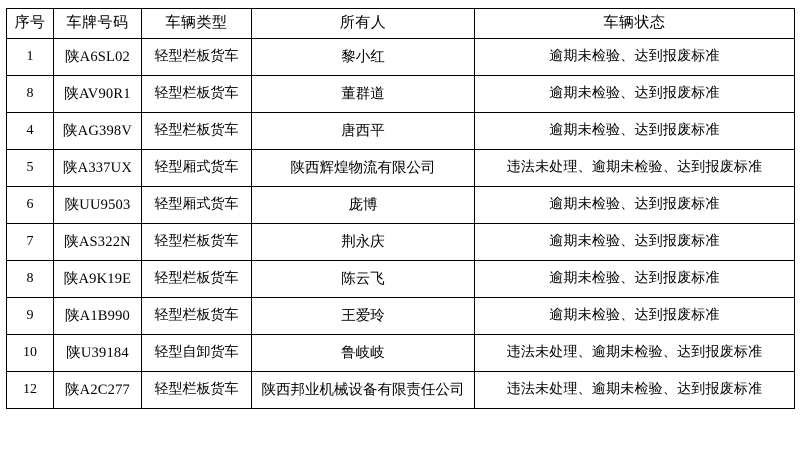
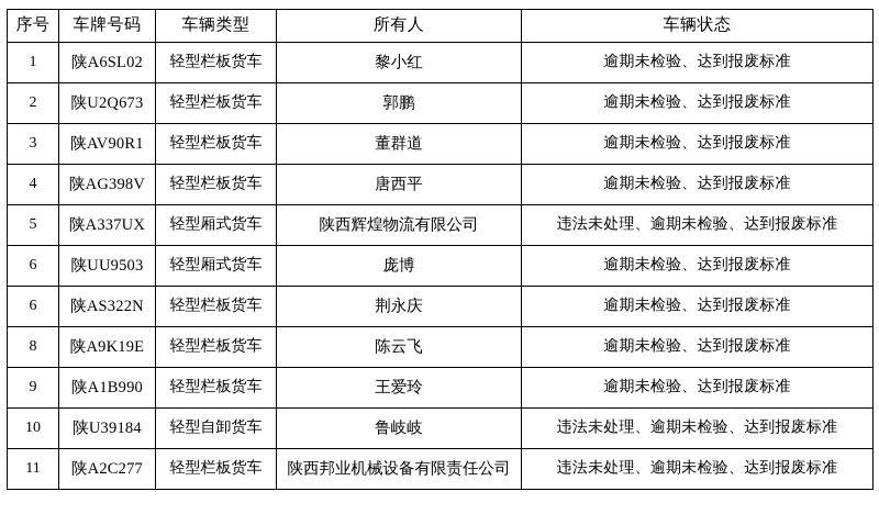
  序号	车牌号码	车辆类型	所有人	车辆状态
  1	陕A6SL02	轻型栏板货车	黎小红	逾期未检验、达到报废标准
+ 2	陕U2Q673	轻型栏板货车	郭鹏	逾期未检验、达到报废标准
- 8	陕AV90R1	轻型栏板货车	董群道	逾期未检验、达到报废标准
+ 3	陕AV90R1	轻型栏板货车	董群道	逾期未检验、达到报废标准
  4	陕AG398V	轻型栏板货车	唐西平	逾期未检验、达到报废标准
  5	陕A337UX	轻型厢式货车	陕西辉煌物流有限公司	违法未处理、逾期未检验、达到报废标准
  6	陕UU9503	轻型厢式货车	庞博	逾期未检验、达到报废标准
- 7	陕AS322N	轻型栏板货车	荆永庆	逾期未检验、达到报废标准
+ 6	陕AS322N	轻型栏板货车	荆永庆	逾期未检验、达到报废标准
  8	陕A9K19E	轻型栏板货车	陈云飞	逾期未检验、达到报废标准
  9	陕A1B990	轻型栏板货车	王爱玲	逾期未检验、达到报废标准
  10	陕U39184	轻型自卸货车	鲁岐岐	违法未处理、逾期未检验、达到报废标准
- 12	陕A2C277	轻型栏板货车	陕西邦业机械设备有限责任公司	违法未处理、逾期未检验、达到报废标准
+ 11	陕A2C277	轻型栏板货车	陕西邦业机械设备有限责任公司	违法未处理、逾期未检验、达到报废标准
